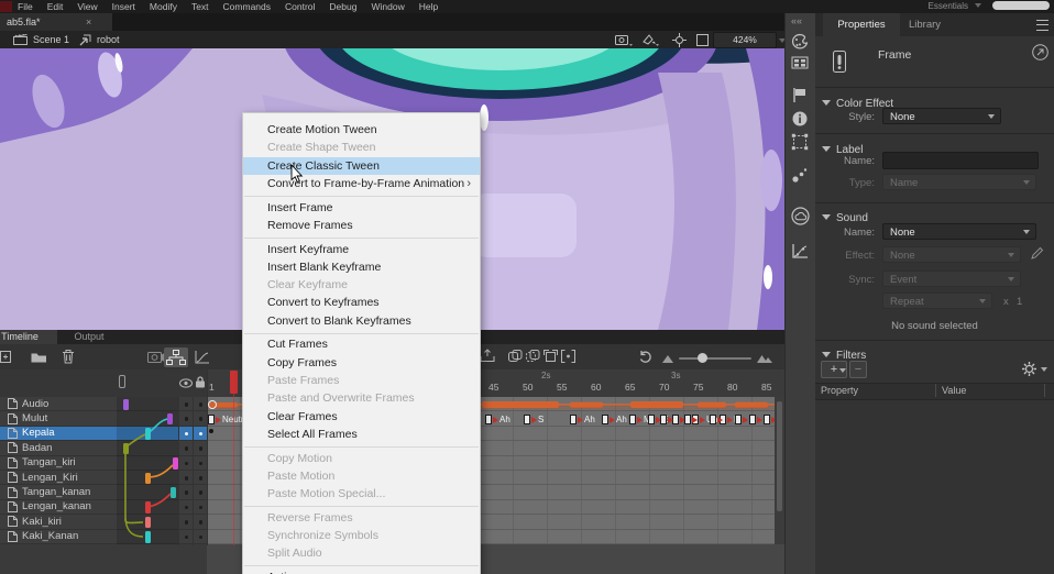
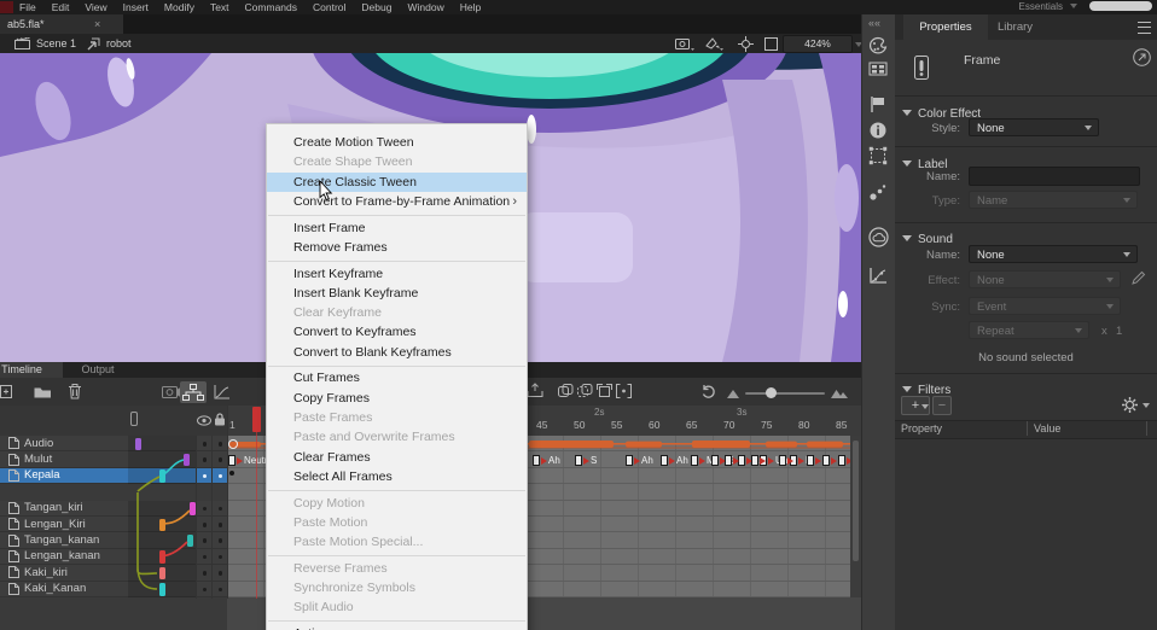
  File
  Edit
  View
  Insert
  Modify
  Text
  Commands
  Control
  Debug
  Window
  Help
  Essentials
  ab5.fla*
  ×
  Scene 1
  robot
  424%
  Timeline
  Output
  45
  50
  55
  60
  65
  70
  75
  80
  85
  1
  2s
  3s
  Ah
  S
  Ah
  Ah
  Audio
  Mulut
  Kepala
- Badan
  Tangan_kiri
  Lengan_Kiri
  Tangan_kanan
  Lengan_kanan
  Kaki_kiri
  Kaki_Kanan
  Create Motion Tween
  Create Shape Tween
  Create Classic Tween
  Convert to Frame-by-Frame Animation
  ›
  Insert Frame
  Remove Frames
  Insert Keyframe
  Insert Blank Keyframe
  Clear Keyframe
  Convert to Keyframes
  Convert to Blank Keyframes
  Cut Frames
  Copy Frames
  Paste Frames
  Paste and Overwrite Frames
  Clear Frames
  Select All Frames
  Copy Motion
  Paste Motion
  Paste Motion Special...
  Reverse Frames
  Synchronize Symbols
  Split Audio
  ««
  Properties
  Library
  Frame
  Color Effect
  Style:
  None
  Label
  Name:
  Type:
  Name
  Sound
  Name:
  None
  Effect:
  None
  Sync:
  Event
  Repeat
  x
  1
  No sound selected
  Filters
  +
  −
  Property
  Value
